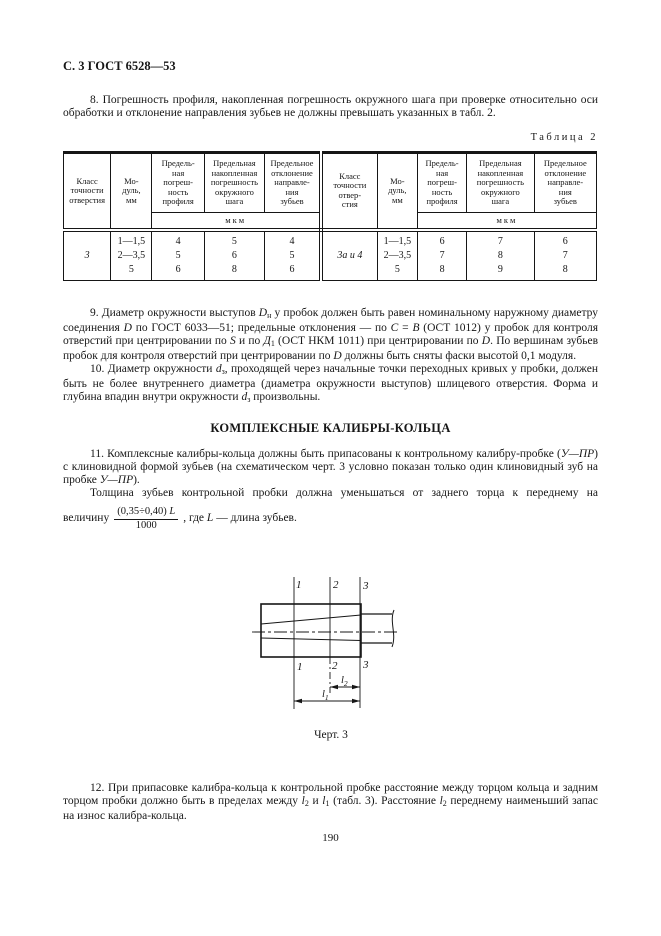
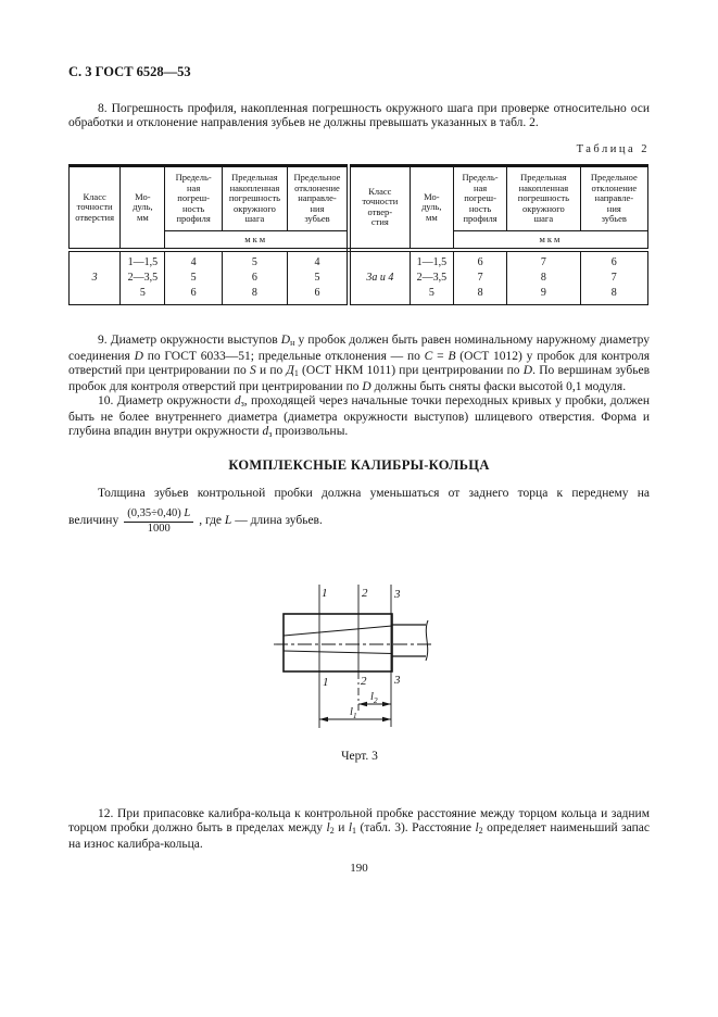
  С. 3 ГОСТ 6528—53
  8. Погрешность профиля, накопленная погрешность окружного шага при проверке относительно оси обработки и отклонение направления зубьев не должны превышать указанных в табл. 2.
  Таблица 2
  Класс точности отверстия	Мо- дуль, мм	Предель- ная погреш- ность профиля	Предельная накопленная погрешность окружного шага	Предельное отклонение направле- ния зубьев	Класс точности отвер- стия	Мо- дуль, мм	Предель- ная погреш- ность профиля	Предельная накопленная погрешность окружного шага	Предельное отклонение направле- ния зубьев
  мкм	мкм
  3	1—1,5 2—3,5 5	4 5 6	5 6 8	4 5 6	3а и 4	1—1,5 2—3,5 5	6 7 8	7 8 9	6 7 8
  9. Диаметр окружности выступов Dн у пробок должен быть равен номинальному наружному диаметру соединения D по ГОСТ 6033—51; предельные отклонения — по С = В (ОСТ 1012) у пробок для контроля отверстий при центрировании по S и по Д1 (ОСТ НКМ 1011) при центрировании по D. По вершинам зубьев пробок для контроля отверстий при центрировании по D должны быть сняты фаски высотой 0,1 модуля.
  10. Диаметр окружности dз, проходящей через начальные точки переходных кривых у пробки, должен быть не более внутреннего диаметра (диаметра окружности выступов) шлицевого отверстия. Форма и глубина впадин внутри окружности dз произвольны.
  КОМПЛЕКСНЫЕ КАЛИБРЫ-КОЛЬЦА
- 11. Комплексные калибры-кольца должны быть припасованы к контрольному калибру-пробке (У—ПР) с клиновидной формой зубьев (на схематическом черт. 3 условно показан только один клиновидный зуб на пробке У—ПР).
  Толщина зубьев контрольной пробки должна уменьшаться от заднего торца к переднему на
  величину
  (0,35÷0,40) L
  1000
  , где L — длина зубьев.
  1
  2
  3
  1
  2
  3
  l2
  l1
  Черт. 3
- 12. При припасовке калибра-кольца к контрольной пробке расстояние между торцом кольца и задним торцом пробки должно быть в пределах между l2 и l1 (табл. 3). Расстояние l2 переднему наименьший запас на износ калибра-кольца.
+ 12. При припасовке калибра-кольца к контрольной пробке расстояние между торцом кольца и задним торцом пробки должно быть в пределах между l2 и l1 (табл. 3). Расстояние l2 определяет наименьший запас на износ калибра-кольца.
  190
